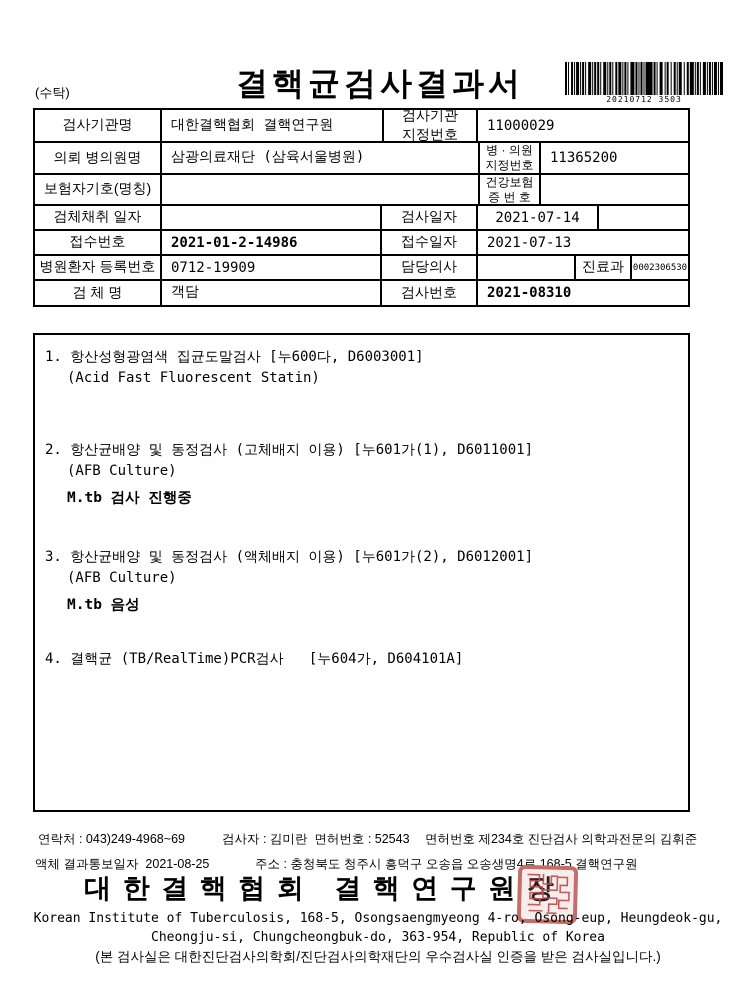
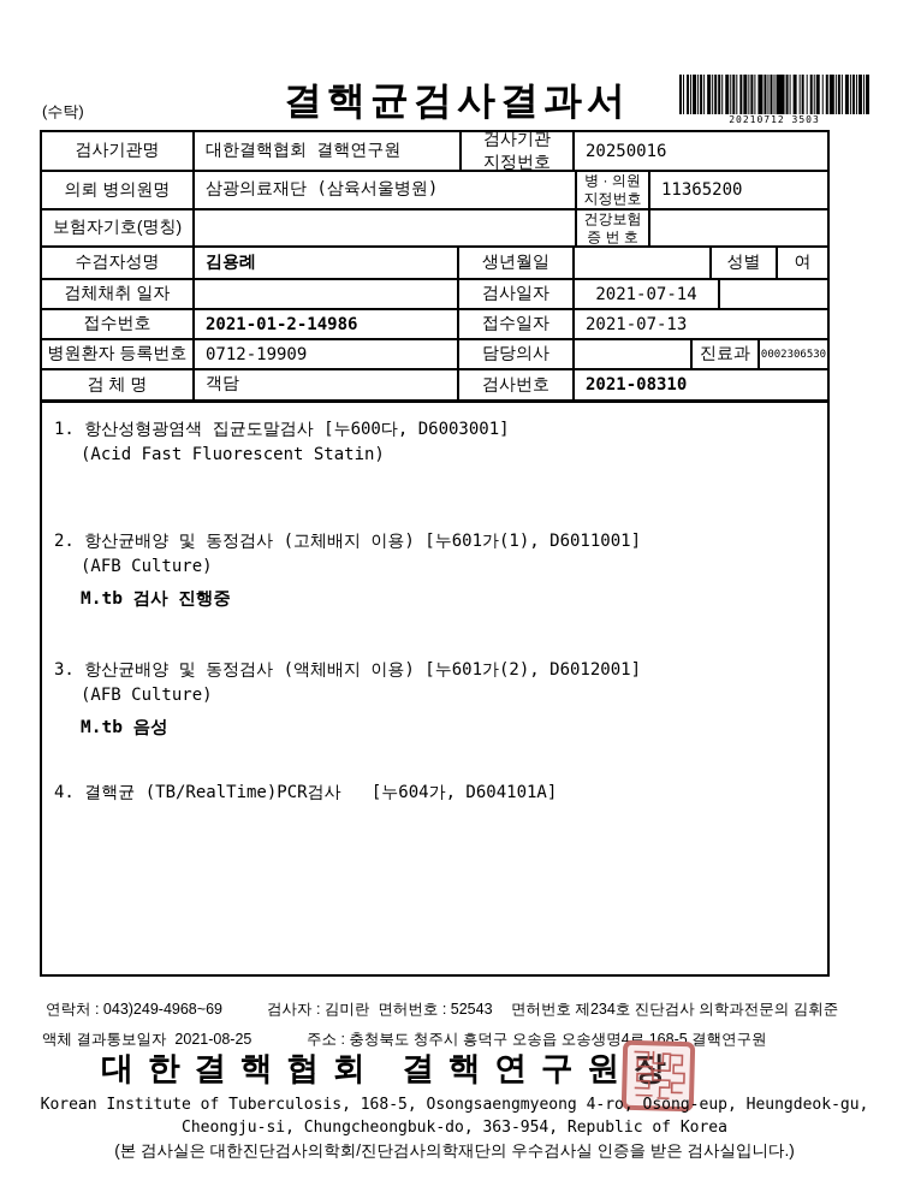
  (수탁)
  결핵균검사결과서
  20210712 3503
  검사기관명
  대한결핵협회 결핵연구원
  검사기관
  지정번호
- 11000029
+ 20250016
  의뢰 병의원명
  삼광의료재단 (삼육서울병원)
  병 · 의원
  지정번호
  11365200
  보험자기호(명칭)
  건강보험
  증 번 호
+ 수검자성명
+ 김용례
+ 생년월일
+ 성별
+ 여
  검체채취 일자
  검사일자
  2021-07-14
  접수번호
  2021-01-2-14986
  접수일자
  2021-07-13
  병원환자 등록번호
  0712-19909
  담당의사
  진료과
  0002306530
  검 체 명
  객담
  검사번호
  2021-08310
  1. 항산성형광염색 집균도말검사 [누600다, D6003001]
  (Acid Fast Fluorescent Statin)
  2. 항산균배양 및 동정검사 (고체배지 이용) [누601가(1), D6011001]
  (AFB Culture)
  M.tb 검사 진행중
  3. 항산균배양 및 동정검사 (액체배지 이용) [누601가(2), D6012001]
  (AFB Culture)
  M.tb 음성
  4. 결핵균 (TB/RealTime)PCR검사 [누604가, D604101A]
  연락처 : 043)249-4968~69
  검사자 : 김미란 면허번호 : 52543
  면허번호 제234호 진단검사 의학과전문의 김휘준
  액체 결과통보일자 2021-08-25
  주소 : 충청북도 청주시 흥덕구 오송읍 오송생명4로 168-5 결핵연구원
  대 한 결 핵 협 회 결 핵 연 구 원 장
  Korean Institute of Tuberculosis, 168-5, Osongsaengmyeong 4-ro, Osong-eup, Heungdeok-gu,
  Cheongju-si, Chungcheongbuk-do, 363-954, Republic of Korea
  (본 검사실은 대한진단검사의학회/진단검사의학재단의 우수검사실 인증을 받은 검사실입니다.)
